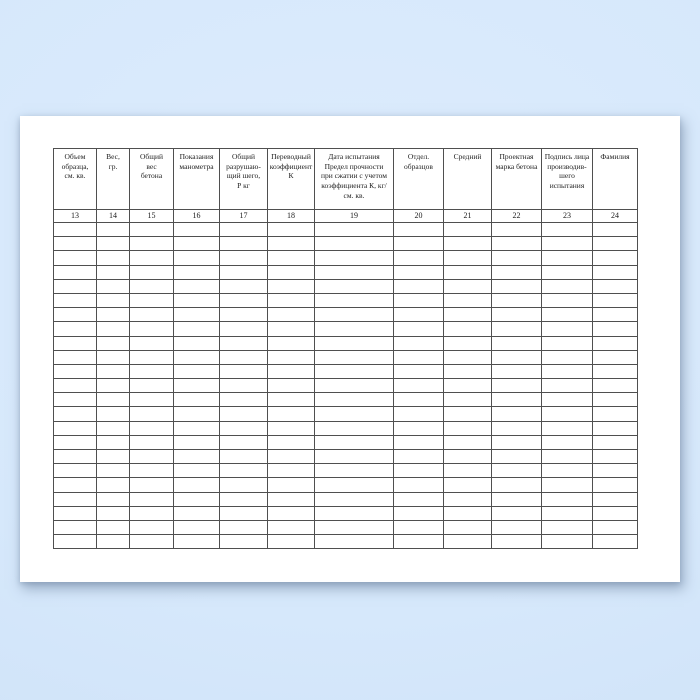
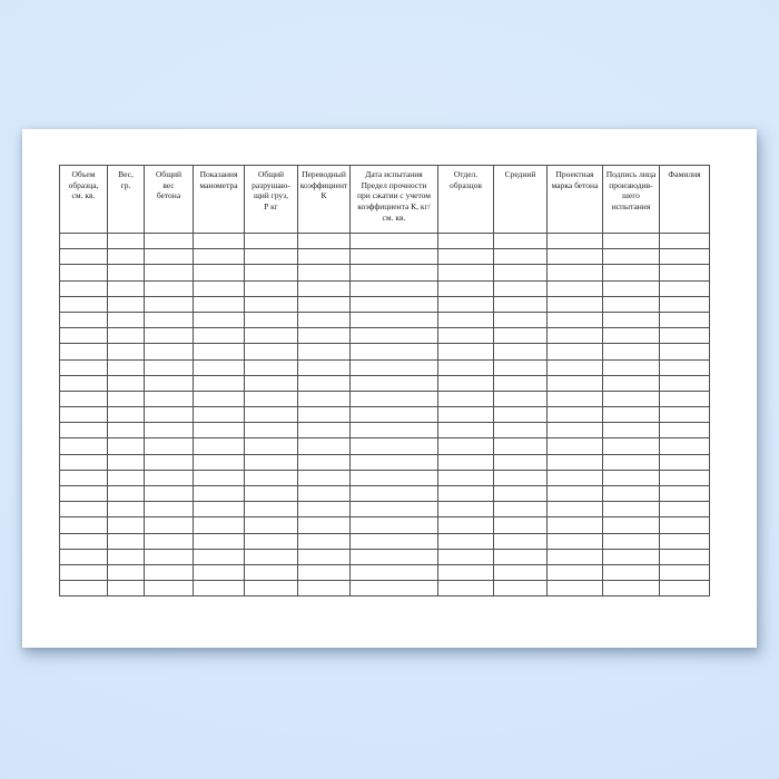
- Объем образца, см. кв.	Вес, гр.	Общий вес бетона	Показания манометра	Общий разрушаю- щий шего, Р кг	Переводный коэффициент К	Дата испытания Предел прочности при сжатии с учетом коэффициента К, кг/ см. кв.	Отдел. образцов	Средний	Проектная марка бетона	Подпись лица производив- шего испытания	Фамилия
+ Объем образца, см. кв.	Вес, гр.	Общий вес бетона	Показания манометра	Общий разрушаю- щий груз, Р кг	Переводный коэффициент К	Дата испытания Предел прочности при сжатии с учетом коэффициента К, кг/ см. кв.	Отдел. образцов	Средний	Проектная марка бетона	Подпись лица производив- шего испытания	Фамилия
- 13	14	15	16	17	18	19	20	21	22	23	24
